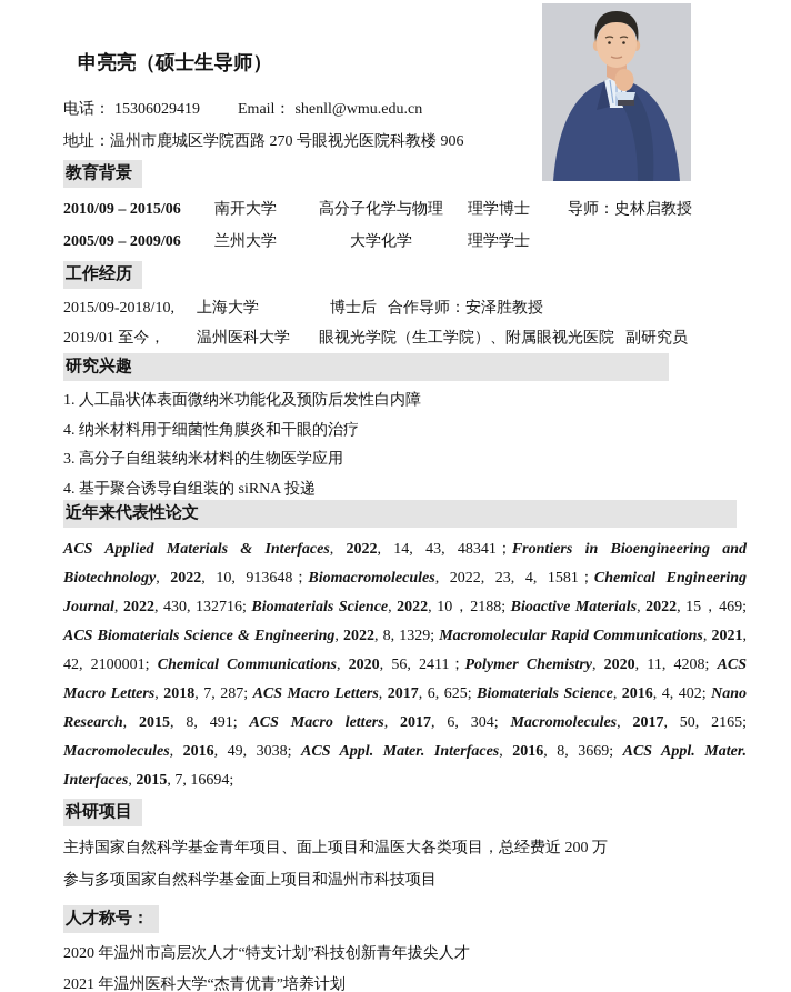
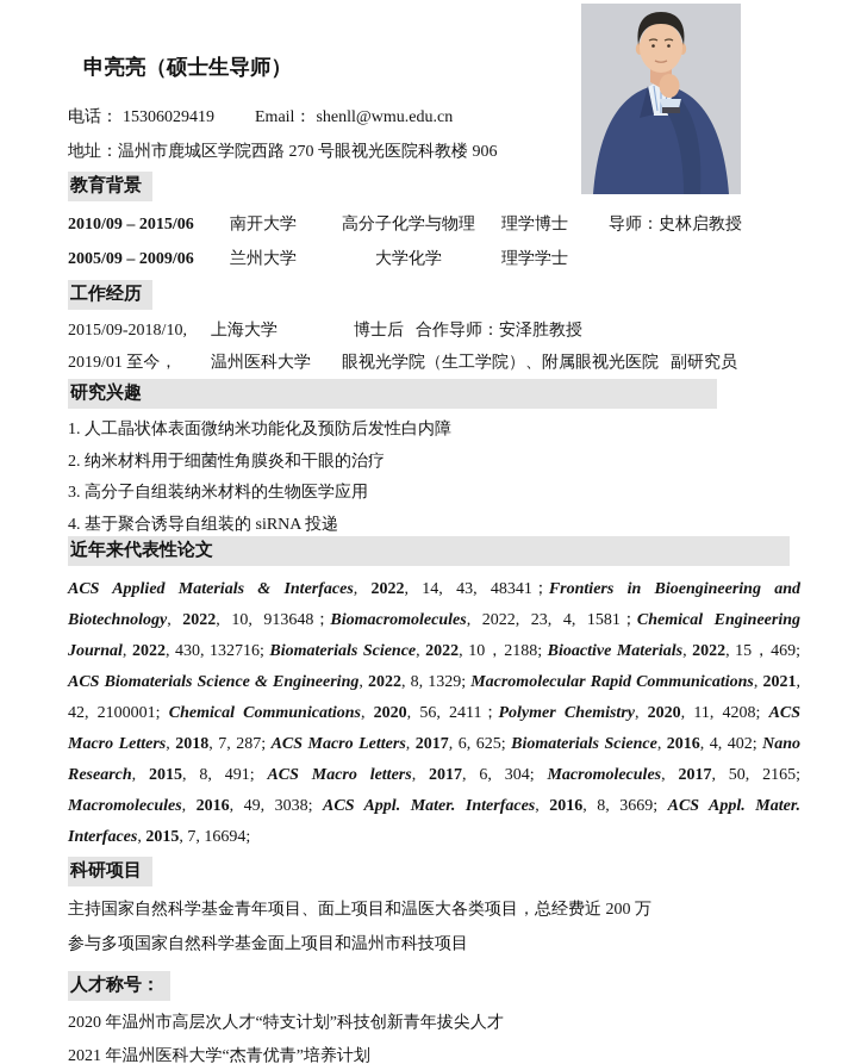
  申亮亮（硕士生导师）
  电话： 15306029419 Email： shenll@wmu.edu.cn
  地址：温州市鹿城区学院西路 270 号眼视光医院科教楼 906
  教育背景
  2010/09 – 2015/06 南开大学 高分子化学与物理 理学博士 导师：史林启教授
  2005/09 – 2009/06 兰州大学 大学化学 理学学士
  工作经历
  2015/09-2018/10, 上海大学 博士后 合作导师：安泽胜教授
  2019/01 至今， 温州医科大学 眼视光学院（生工学院）、附属眼视光医院 副研究员
  研究兴趣
  1. 人工晶状体表面微纳米功能化及预防后发性白内障
- 4. 纳米材料用于细菌性角膜炎和干眼的治疗
+ 2. 纳米材料用于细菌性角膜炎和干眼的治疗
  3. 高分子自组装纳米材料的生物医学应用
  4. 基于聚合诱导自组装的 siRNA 投递
  近年来代表性论文
  ACS Applied Materials & Interfaces, 2022, 14, 43, 48341；Frontiers in Bioengineering and Biotechnology, 2022, 10, 913648；Biomacromolecules, 2022, 23, 4, 1581；Chemical Engineering Journal, 2022, 430, 132716; Biomaterials Science, 2022, 10，2188; Bioactive Materials, 2022, 15，469; ACS Biomaterials Science & Engineering, 2022, 8, 1329; Macromolecular Rapid Communications, 2021, 42, 2100001; Chemical Communications, 2020, 56, 2411；Polymer Chemistry, 2020, 11, 4208; ACS Macro Letters, 2018, 7, 287; ACS Macro Letters, 2017, 6, 625; Biomaterials Science, 2016, 4, 402; Nano Research, 2015, 8, 491; ACS Macro letters, 2017, 6, 304; Macromolecules, 2017, 50, 2165; Macromolecules, 2016, 49, 3038; ACS Appl. Mater. Interfaces, 2016, 8, 3669; ACS Appl. Mater. Interfaces, 2015, 7, 16694;
  科研项目
  主持国家自然科学基金青年项目、面上项目和温医大各类项目，总经费近 200 万
  参与多项国家自然科学基金面上项目和温州市科技项目
  人才称号：
  2020 年温州市高层次人才“特支计划”科技创新青年拔尖人才
  2021 年温州医科大学“杰青优青”培养计划
